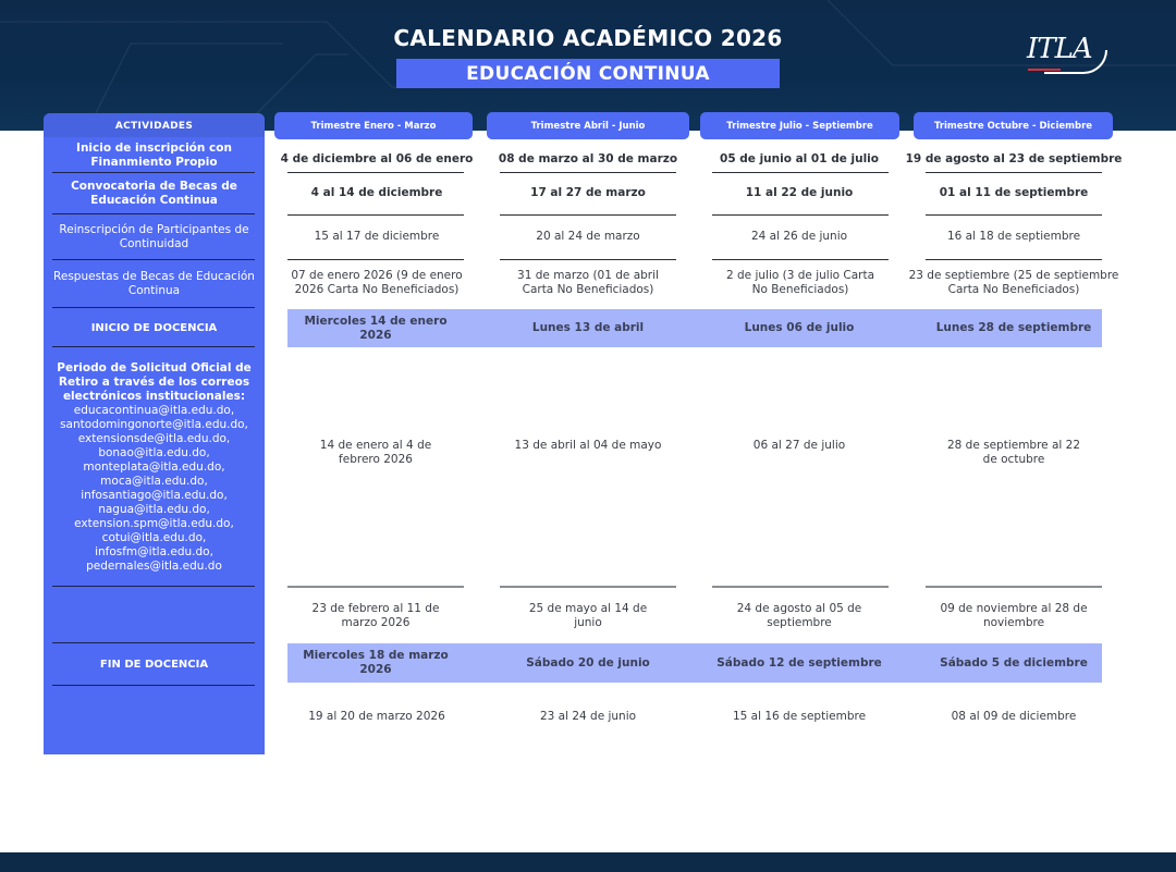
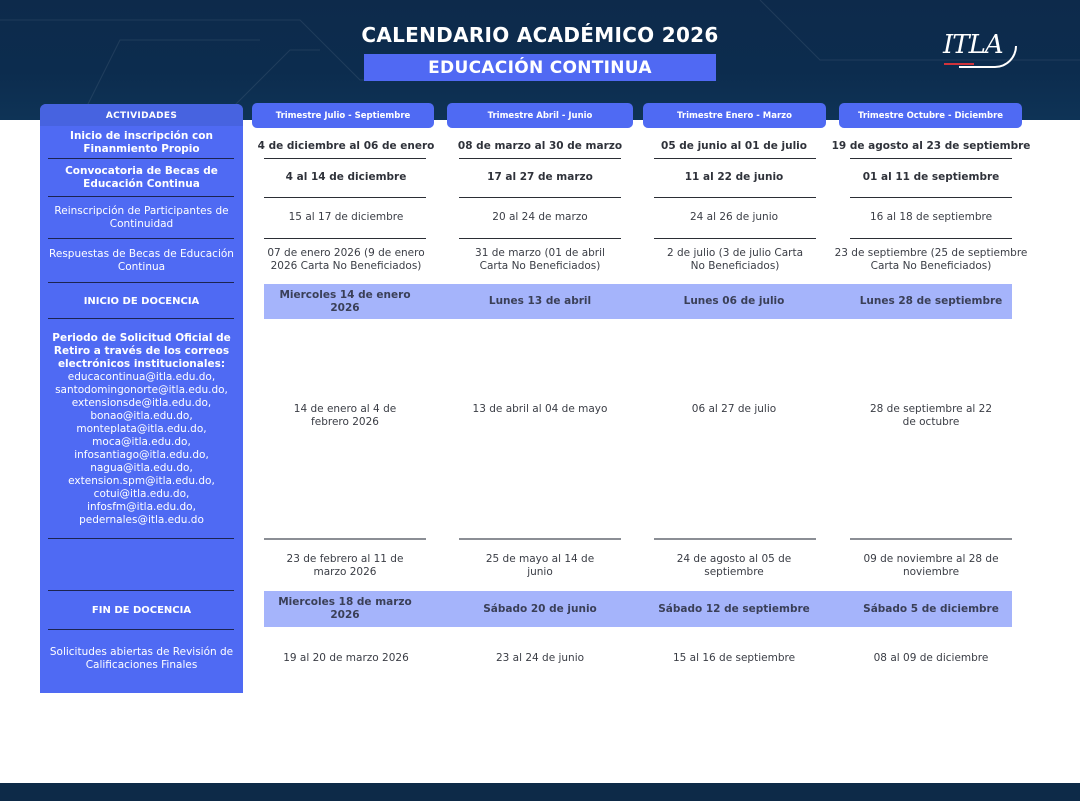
  CALENDARIO ACADÉMICO 2026
  EDUCACIÓN CONTINUA
  ITLA
  ACTIVIDADES
  Inicio de inscripción con Finanmiento Propio
  Convocatoria de Becas de Educación Continua
  Reinscripción de Participantes de Continuidad
  Respuestas de Becas de Educación Continua
  INICIO DE DOCENCIA
  Periodo de Solicitud Oficial de Retiro a través de los correos electrónicos institucionales:
  educacontinua@itla.edu.do,
  santodomingonorte@itla.edu.do,
  extensionsde@itla.edu.do,
  bonao@itla.edu.do,
  monteplata@itla.edu.do,
  moca@itla.edu.do,
  infosantiago@itla.edu.do,
  nagua@itla.edu.do,
  extension.spm@itla.edu.do,
  cotui@itla.edu.do,
  infosfm@itla.edu.do,
  pedernales@itla.edu.do
  FIN DE DOCENCIA
+ Solicitudes abiertas de Revisión de Calificaciones Finales
- Trimestre Enero - Marzo
+ Trimestre Julio - Septiembre
  Trimestre Abril - Junio
- Trimestre Julio - Septiembre
+ Trimestre Enero - Marzo
  Trimestre Octubre - Diciembre
  4 de diciembre al 06 de enero
  08 de marzo al 30 de marzo
  05 de junio al 01 de julio
  19 de agosto al 23 de septiembre
  4 al 14 de diciembre
  17 al 27 de marzo
  11 al 22 de junio
  01 al 11 de septiembre
  15 al 17 de diciembre
  20 al 24 de marzo
  24 al 26 de junio
  16 al 18 de septiembre
  07 de enero 2026 (9 de enero 2026 Carta No Beneficiados)
  31 de marzo (01 de abril Carta No Beneficiados)
  2 de julio (3 de julio Carta No Beneficiados)
  23 de septiembre (25 de septiembre Carta No Beneficiados)
  Miercoles 14 de enero 2026
  Lunes 13 de abril
  Lunes 06 de julio
  Lunes 28 de septiembre
  14 de enero al 4 de febrero 2026
  13 de abril al 04 de mayo
  06 al 27 de julio
  28 de septiembre al 22 de octubre
  23 de febrero al 11 de marzo 2026
  25 de mayo al 14 de junio
  24 de agosto al 05 de septiembre
  09 de noviembre al 28 de noviembre
  Miercoles 18 de marzo 2026
  Sábado 20 de junio
  Sábado 12 de septiembre
  Sábado 5 de diciembre
  19 al 20 de marzo 2026
  23 al 24 de junio
  15 al 16 de septiembre
  08 al 09 de diciembre
